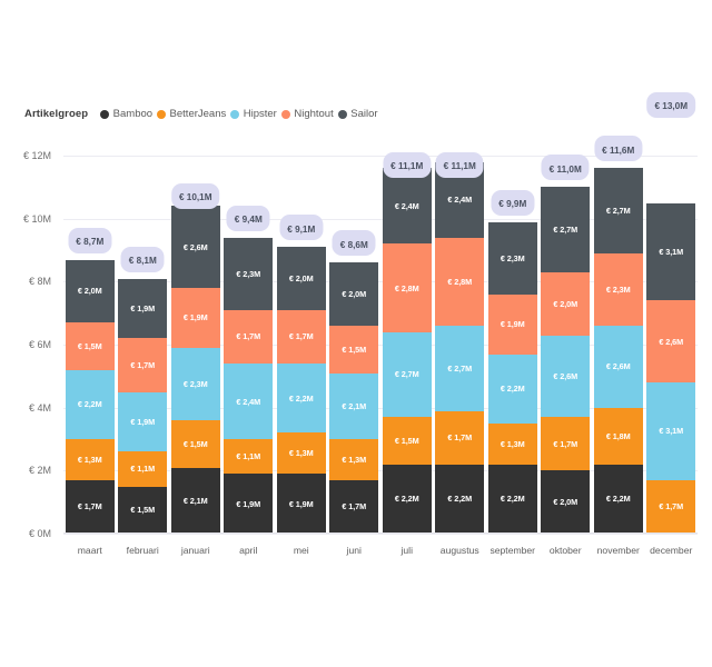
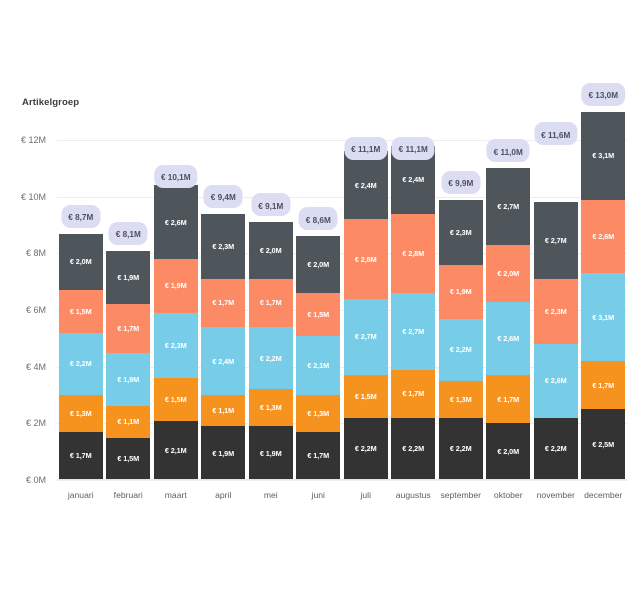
  Artikelgroep
- Bamboo
- BetterJeans
- Hipster
- Nightout
- Sailor
  € 0M
  € 2M
  € 4M
  € 6M
  € 8M
  € 10M
  € 12M
  € 1,7M
  € 1,3M
  € 2,2M
  € 1,5M
  € 2,0M
  € 8,7M
  € 1,5M
  € 1,1M
  € 1,9M
  € 1,7M
  € 1,9M
  € 8,1M
  € 2,1M
  € 1,5M
  € 2,3M
  € 1,9M
  € 2,6M
  € 10,1M
  € 1,9M
  € 1,1M
  € 2,4M
  € 1,7M
  € 2,3M
  € 9,4M
  € 1,9M
  € 1,3M
  € 2,2M
  € 1,7M
  € 2,0M
  € 9,1M
  € 1,7M
  € 1,3M
  € 2,1M
  € 1,5M
  € 2,0M
  € 8,6M
  € 2,2M
  € 1,5M
  € 2,7M
  € 2,8M
  € 2,4M
  € 11,1M
  € 2,2M
  € 1,7M
  € 2,7M
  € 2,8M
  € 2,4M
  € 11,1M
  € 2,2M
  € 1,3M
  € 2,2M
  € 1,9M
  € 2,3M
  € 9,9M
  € 2,0M
  € 1,7M
  € 2,6M
  € 2,0M
  € 2,7M
  € 11,0M
  € 2,2M
- € 1,8M
  € 2,6M
  € 2,3M
  € 2,7M
  € 11,6M
+ € 2,5M
  € 1,7M
  € 3,1M
  € 2,6M
  € 3,1M
  € 13,0M
- maart
+ januari
  februari
- januari
+ maart
  april
  mei
  juni
  juli
  augustus
  september
  oktober
  november
  december
